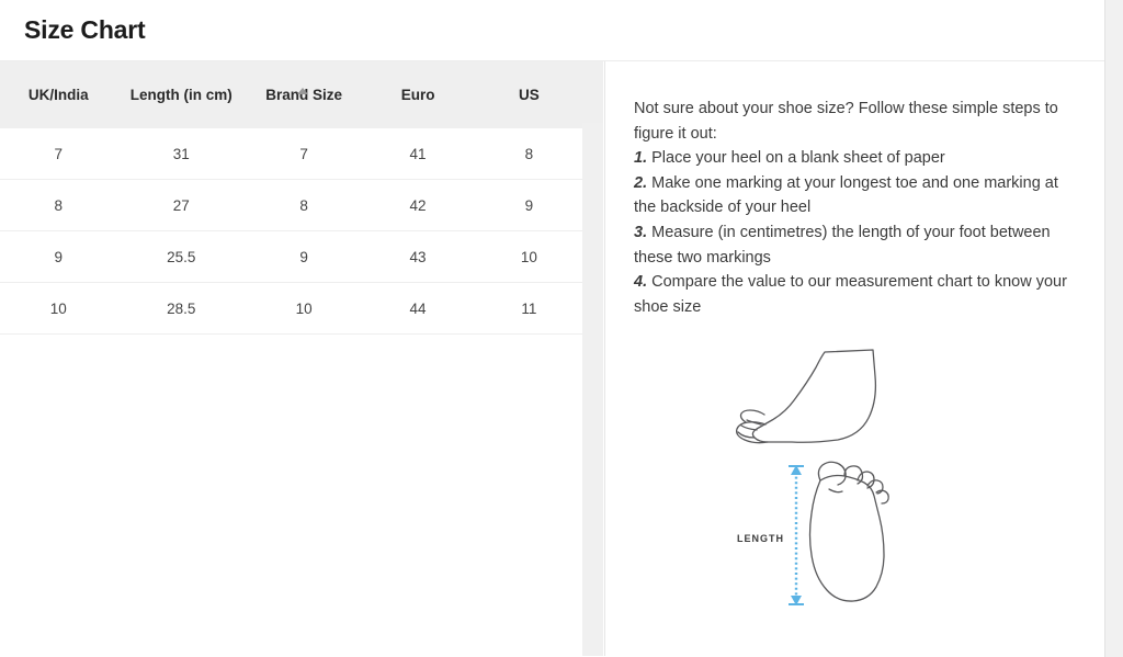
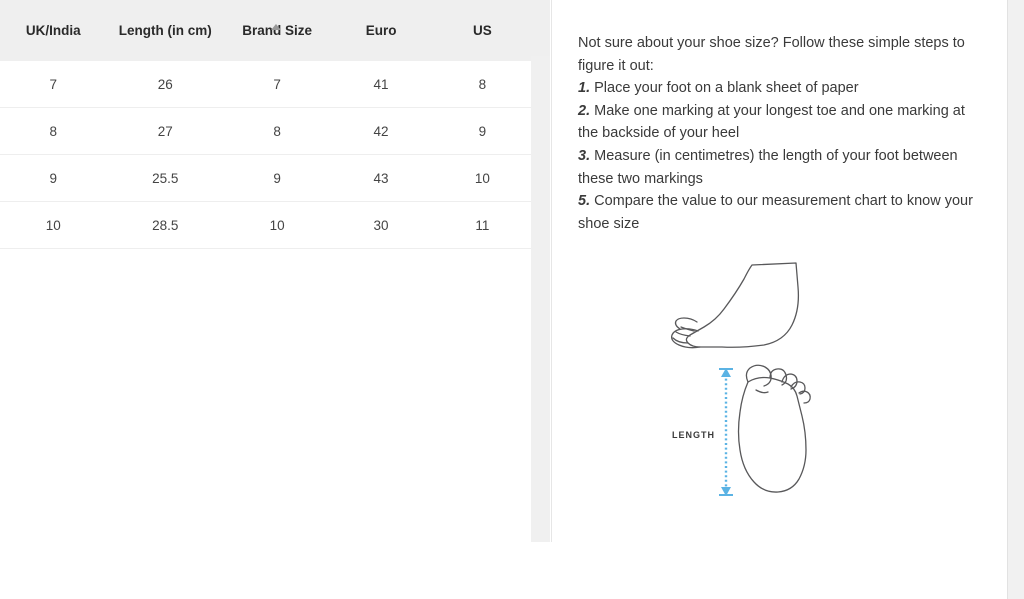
- Size Chart
  UK/India	Length (in cm)	Brand Size	Euro	US
- 7	31	7	41	8
+ 7	26	7	41	8
  8	27	8	42	9
  9	25.5	9	43	10
- 10	28.5	10	44	11
+ 10	28.5	10	30	11
  Not sure about your shoe size? Follow these simple steps to figure it out:
- 1. Place your heel on a blank sheet of paper
+ 1. Place your foot on a blank sheet of paper
  2. Make one marking at your longest toe and one marking at the backside of your heel
  3. Measure (in centimetres) the length of your foot between these two markings
- 4. Compare the value to our measurement chart to know your shoe size
+ 5. Compare the value to our measurement chart to know your shoe size
  LENGTH
